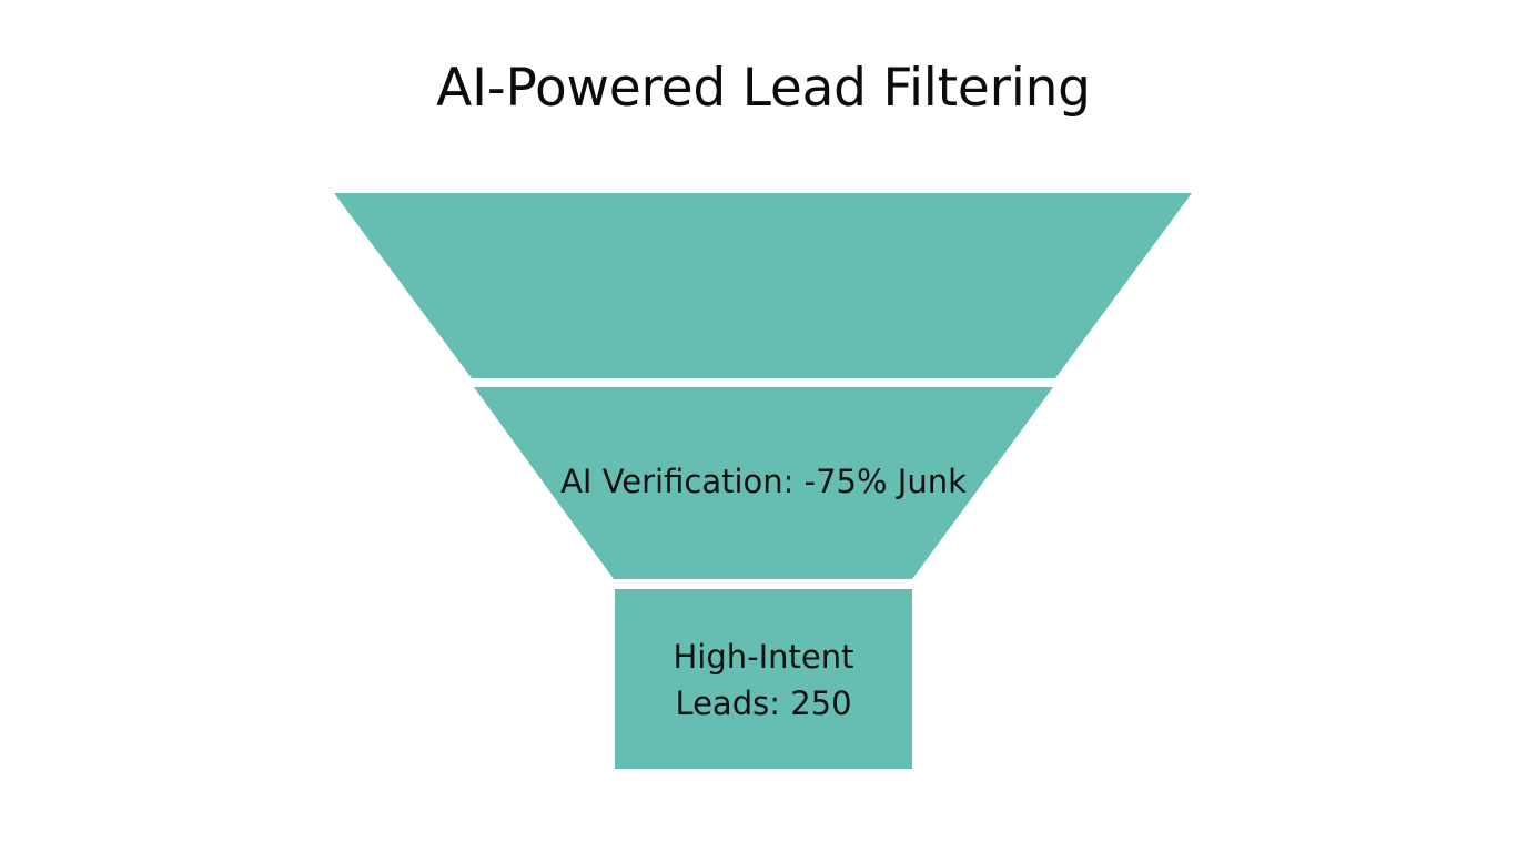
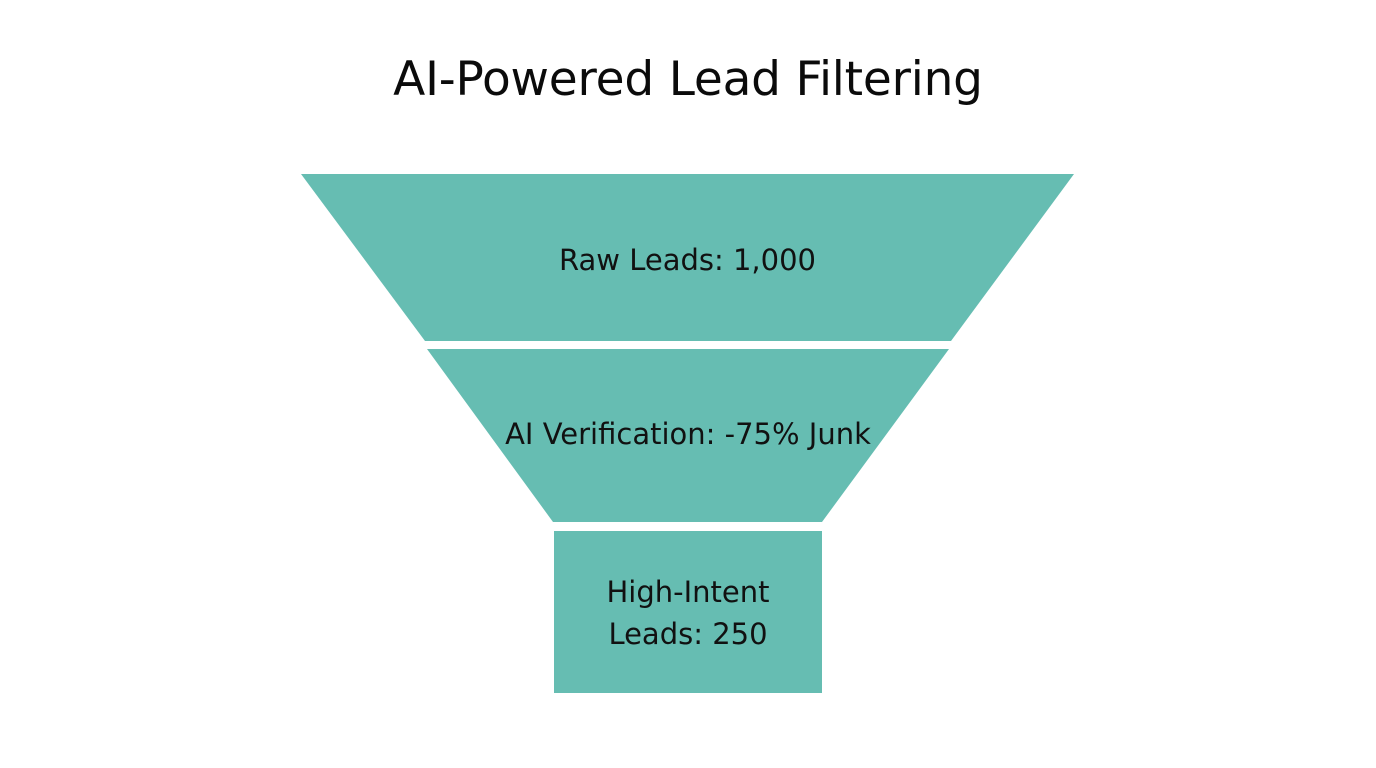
  AI-Powered Lead Filtering
+ Raw Leads: 1,000
  AI Verification: -75% Junk
  High-Intent
  Leads: 250
